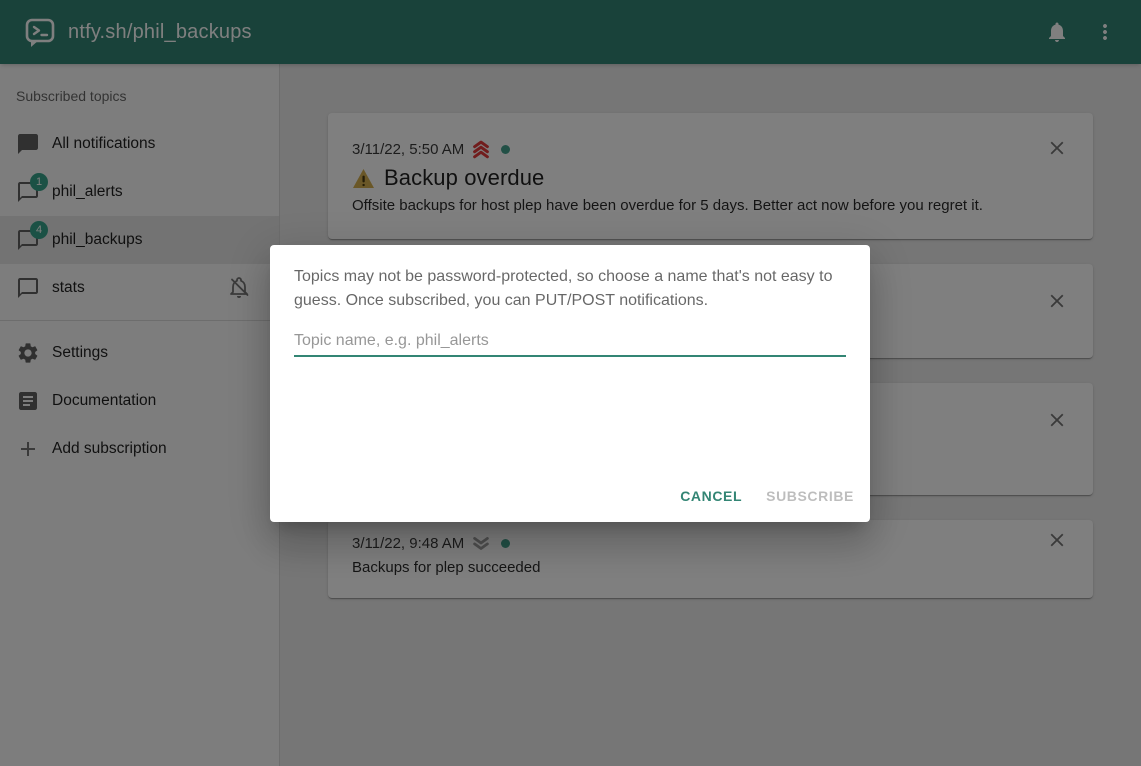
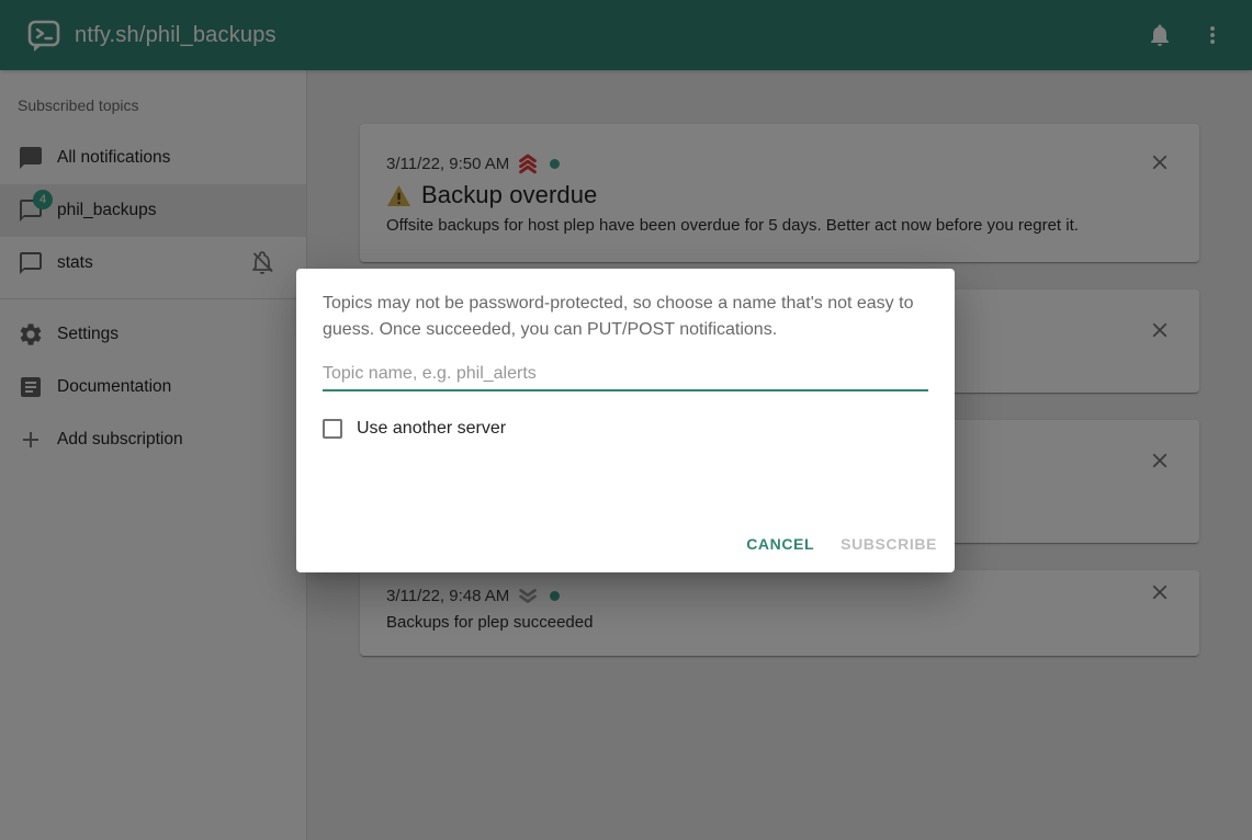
  ntfy.sh/phil_backups
  Subscribed topics
  All notifications
- 1
- phil_alerts
  4
  phil_backups
  stats
  Settings
  Documentation
  Add subscription
- 3/11/22, 5:50 AM
+ 3/11/22, 9:50 AM
  Backup overdue
  Offsite backups for host plep have been overdue for 5 days. Better act now before you regret it.
  3/11/22, 9:48 AM
  Backups for plep succeeded
- Topics may not be password-protected, so choose a name that's not easy to guess. Once subscribed, you can PUT/POST notifications.
+ Topics may not be password-protected, so choose a name that's not easy to guess. Once succeeded, you can PUT/POST notifications.
  Topic name, e.g. phil_alerts
+ Use another server
  CANCEL
  SUBSCRIBE
